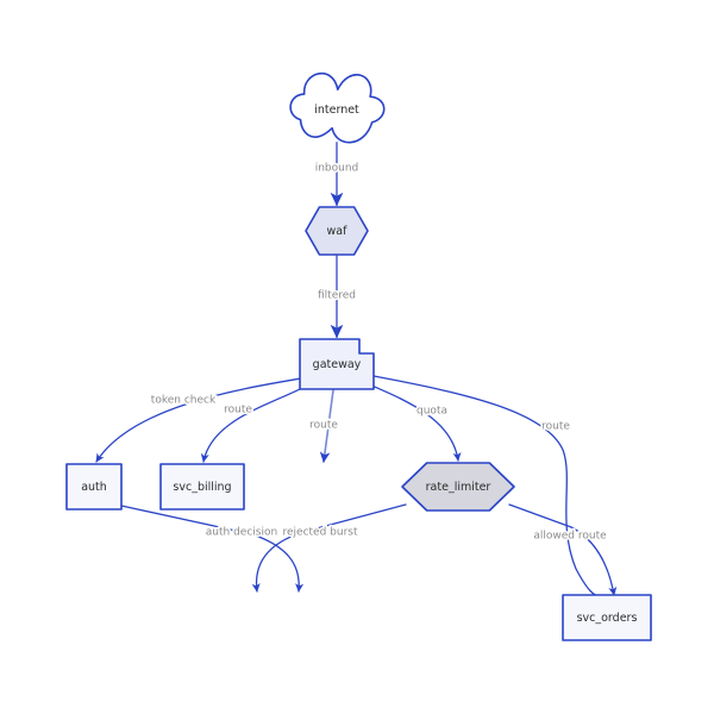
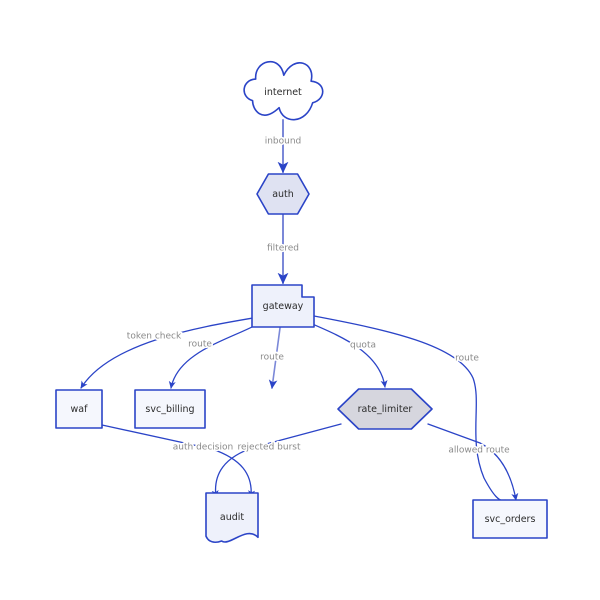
  internet
- waf
+ auth
  gateway
- auth
+ waf
  svc_billing
  rate_limiter
+ audit
  svc_orders
  inbound
  filtered
  token check
  route
  route
  quota
  route
  auth decision
  rejected burst
  allowed route
